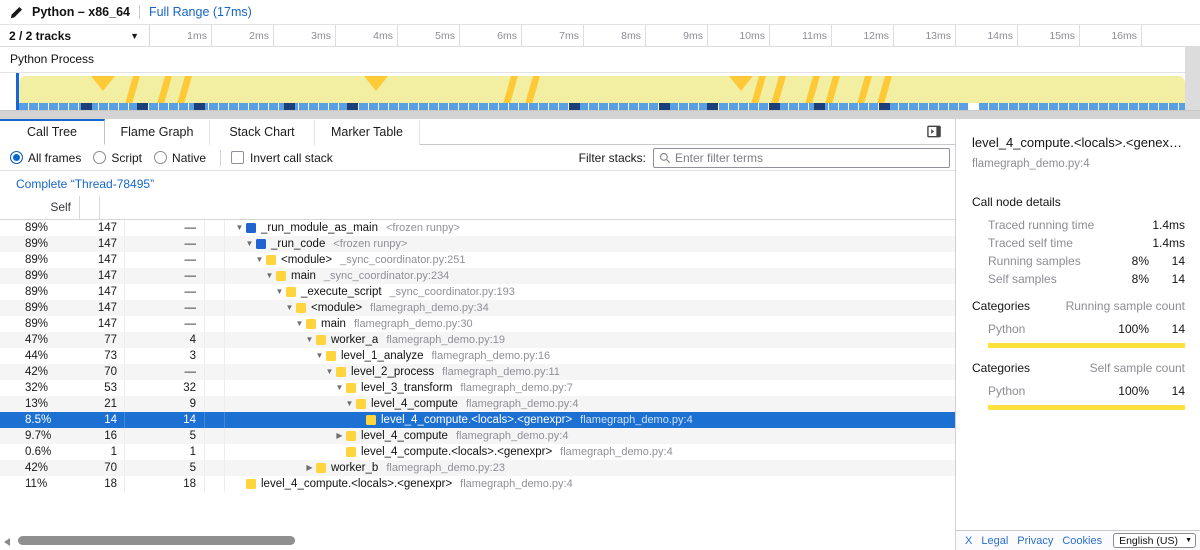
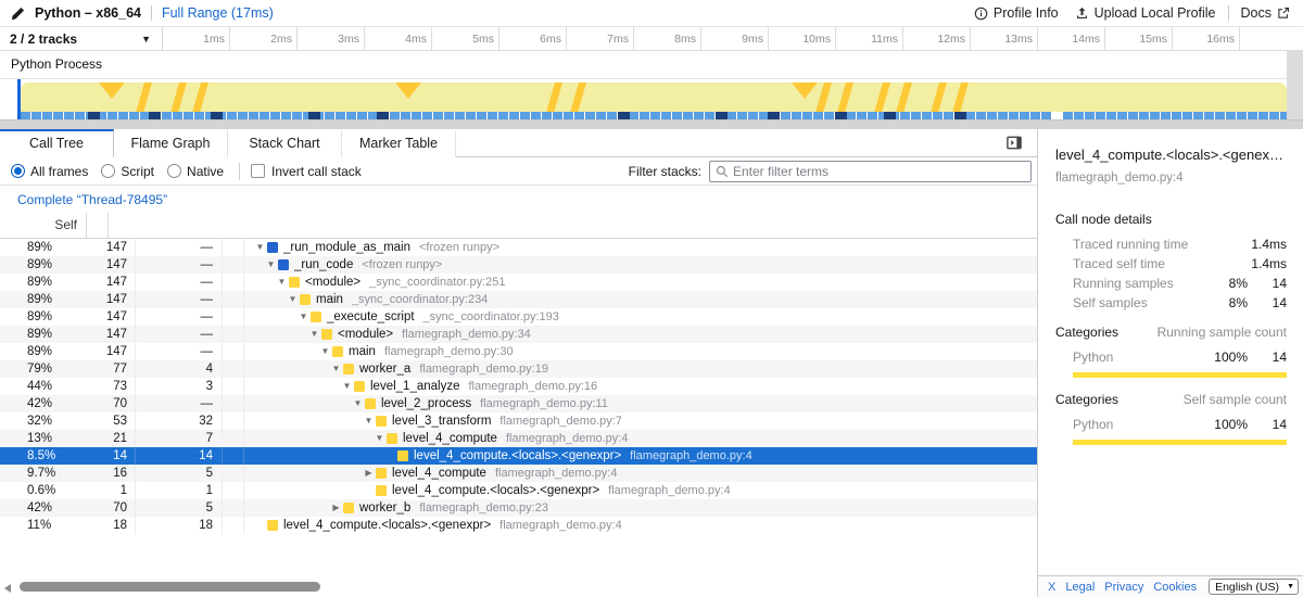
  Python – x86_64
  Full Range (17ms)
+ Profile Info
+ Upload Local Profile
+ Docs
  2 / 2 tracks
  ▼
  1ms
  2ms
  3ms
  4ms
  5ms
  6ms
  7ms
  8ms
  9ms
  10ms
  11ms
  12ms
  13ms
  14ms
  15ms
  16ms
  Python Process
  Call Tree
  Flame Graph
  Stack Chart
  Marker Table
  All frames
  Script
  Native
  Invert call stack
  Filter stacks:
  Enter filter terms
  Complete “Thread-78495”
  Self
  89%
  147
  —
  ▼
  _run_module_as_main
  <frozen runpy>
  89%
  147
  —
  ▼
  _run_code
  <frozen runpy>
  89%
  147
  —
  ▼
  <module>
  _sync_coordinator.py:251
  89%
  147
  —
  ▼
  main
  _sync_coordinator.py:234
  89%
  147
  —
  ▼
  _execute_script
  _sync_coordinator.py:193
  89%
  147
  —
  ▼
  <module>
  flamegraph_demo.py:34
  89%
  147
  —
  ▼
  main
  flamegraph_demo.py:30
- 47%
+ 79%
  77
  4
  ▼
  worker_a
  flamegraph_demo.py:19
  44%
  73
  3
  ▼
  level_1_analyze
  flamegraph_demo.py:16
  42%
  70
  —
  ▼
  level_2_process
  flamegraph_demo.py:11
  32%
  53
  32
  ▼
  level_3_transform
  flamegraph_demo.py:7
  13%
  21
- 9
+ 7
  ▼
  level_4_compute
  flamegraph_demo.py:4
  8.5%
  14
  14
  level_4_compute.<locals>.<genexpr>
  flamegraph_demo.py:4
  9.7%
  16
  5
  ▶
  level_4_compute
  flamegraph_demo.py:4
  0.6%
  1
  1
  level_4_compute.<locals>.<genexpr>
  flamegraph_demo.py:4
  42%
  70
  5
  ▶
  worker_b
  flamegraph_demo.py:23
  11%
  18
  18
  level_4_compute.<locals>.<genexpr>
  flamegraph_demo.py:4
  level_4_compute.<locals>.<genexpr>
  flamegraph_demo.py:4
  Call node details
  Traced running time
  1.4ms
  Traced self time
  1.4ms
  Running samples
  8%
  14
  Self samples
  8%
  14
  Categories
  Running sample count
  Python
  100%
  14
  Categories
  Self sample count
  Python
  100%
  14
  X
  Legal
  Privacy
  Cookies
  English (US)
